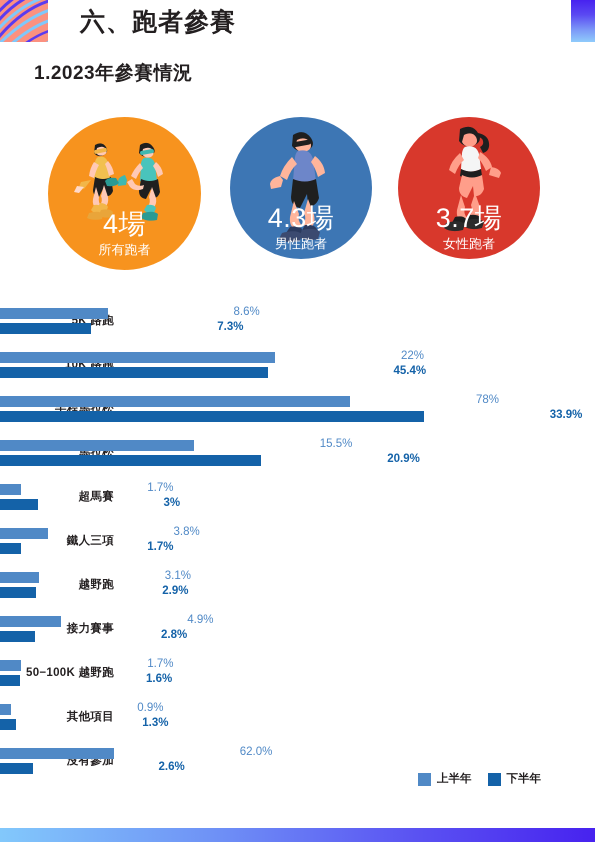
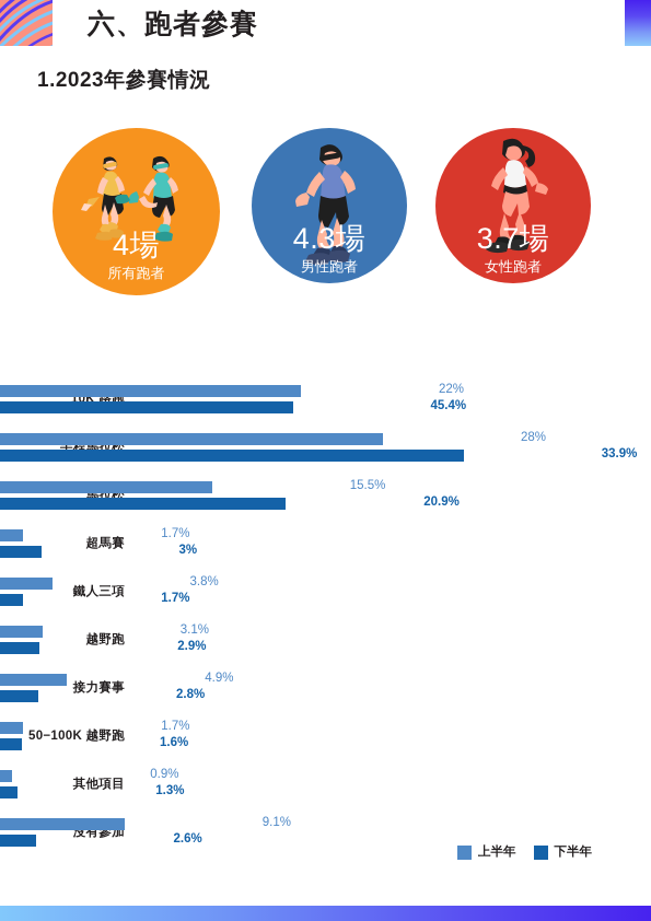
  六、跑者參賽
  1.2023年參賽情況
  4場
  所有跑者
  4.3場
  男性跑者
  3.7場
  女性跑者
- 5K 路跑
- 8.6%
- 7.3%
  10K 路跑
  22%
  45.4%
  半程馬拉松
- 78%
+ 28%
  33.9%
  馬拉松
  15.5%
  20.9%
  超馬賽
  1.7%
  3%
  鐵人三項
  3.8%
  1.7%
  越野跑
  3.1%
  2.9%
  接力賽事
  4.9%
  2.8%
  50−100K 越野跑
  1.7%
  1.6%
  其他項目
  0.9%
  1.3%
  沒有參加
- 62.0%
+ 9.1%
  2.6%
  上半年
  下半年
